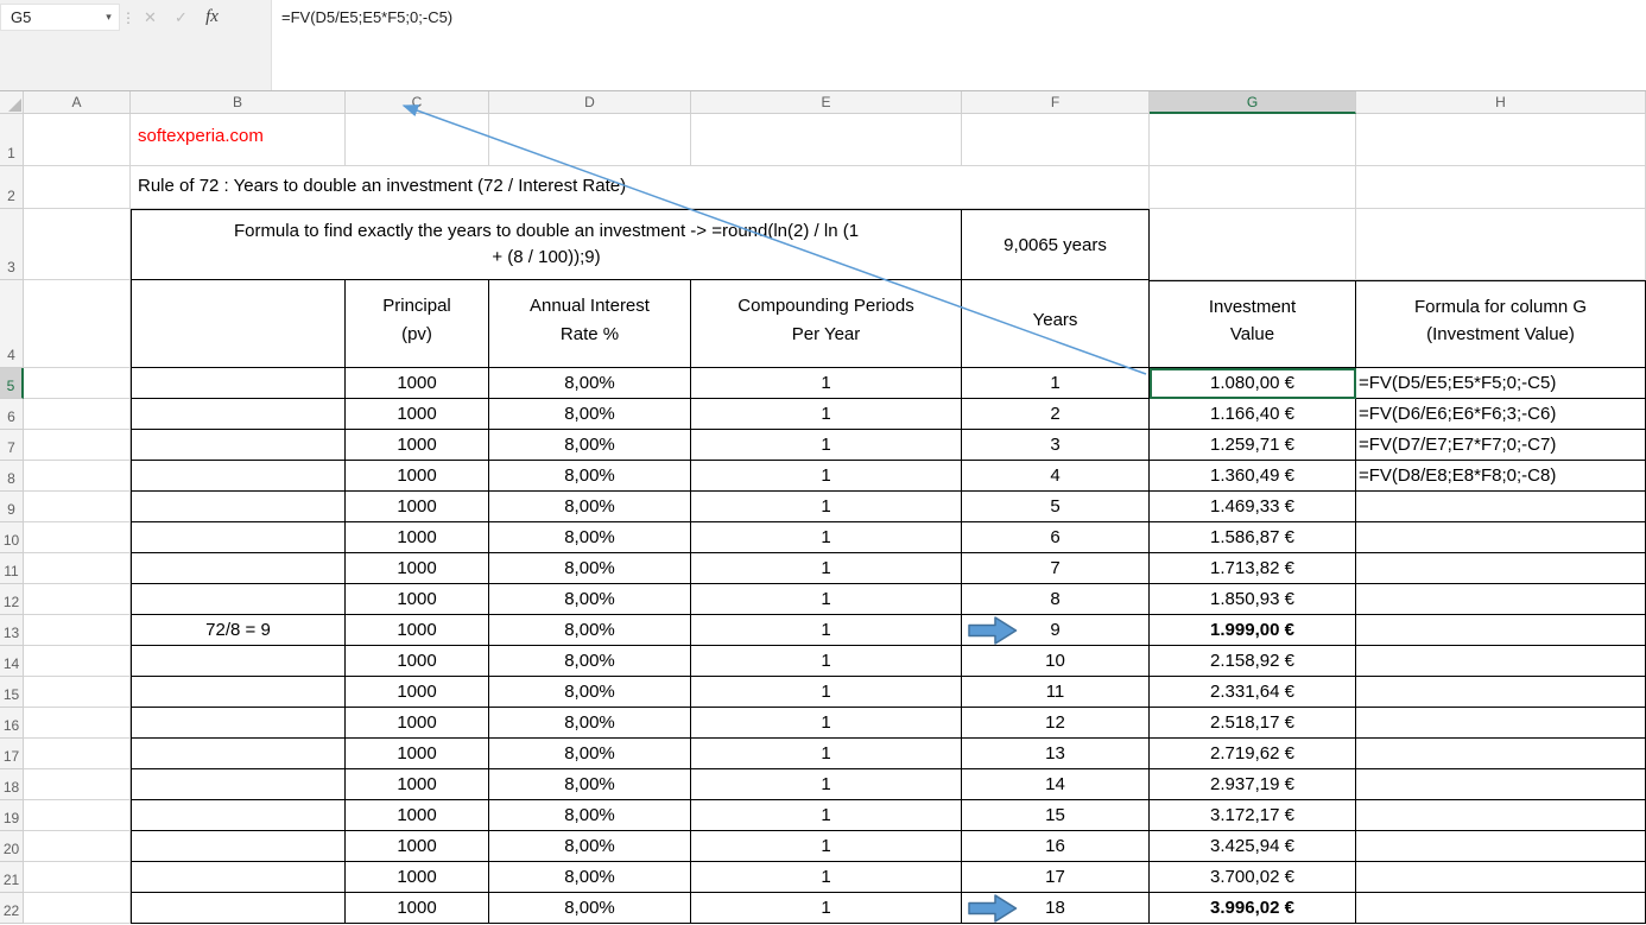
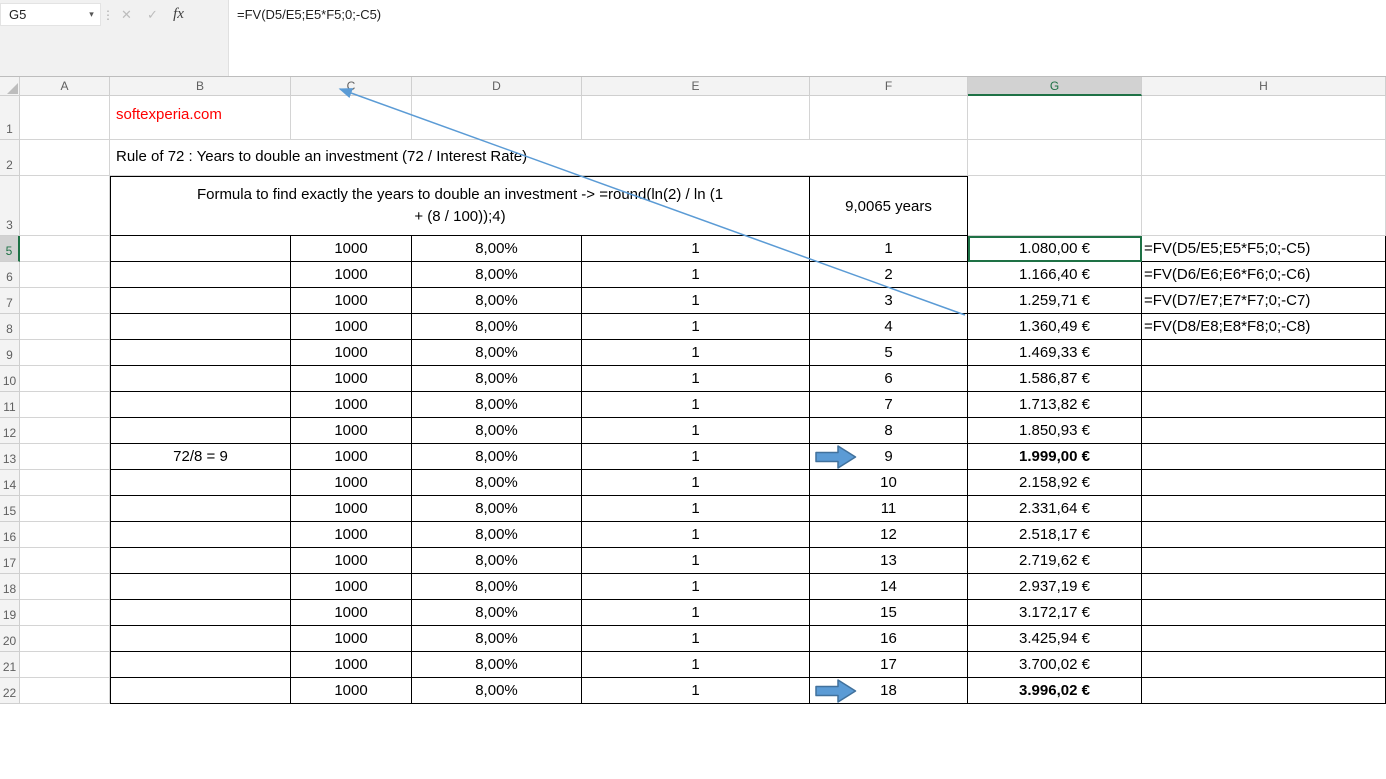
  G5
  ▾
  ⋮
  ✕
  ✓
  fx
  =FV(D5/E5;E5*F5;0;-C5)
  	A	B	C	D	E	F	G	H
  1		softexperia.com
  2		Rule of 72 : Years to double an investment (72 / Interest Rate
- 3		Formula to find exactly the years to double an investment -> =round(ln(2) / ln (1 + (8 / 100));9)	9,0065 years
+ 3		Formula to find exactly the years to double an investment -> =round(ln(2) / ln (1 + (8 / 100));4)	9,0065 years
- 4			Principal (pv)	Annual Interest Rate %	Compounding Periods Per Year	Years	Investment Value	Formula for column G (Investment Value)
  5			1000	8,00%	1	1	1.080,00 €	=FV(D5/E5;E5*F5;0;-C5)
- 6			1000	8,00%	1	2	1.166,40 €	=FV(D6/E6;E6*F6;3;-C6)
+ 6			1000	8,00%	1	2	1.166,40 €	=FV(D6/E6;E6*F6;0;-C6)
  7			1000	8,00%	1	3	1.259,71 €	=FV(D7/E7;E7*F7;0;-C7)
  8			1000	8,00%	1	4	1.360,49 €	=FV(D8/E8;E8*F8;0;-C8)
  9			1000	8,00%	1	5	1.469,33 €
  10			1000	8,00%	1	6	1.586,87 €
  11			1000	8,00%	1	7	1.713,82 €
  12			1000	8,00%	1	8	1.850,93 €
  13		72/8 = 9	1000	8,00%	1	9	1.999,00 €
  14			1000	8,00%	1	10	2.158,92 €
  15			1000	8,00%	1	11	2.331,64 €
  16			1000	8,00%	1	12	2.518,17 €
  17			1000	8,00%	1	13	2.719,62 €
  18			1000	8,00%	1	14	2.937,19 €
  19			1000	8,00%	1	15	3.172,17 €
  20			1000	8,00%	1	16	3.425,94 €
  21			1000	8,00%	1	17	3.700,02 €
  22			1000	8,00%	1	18	3.996,02 €
